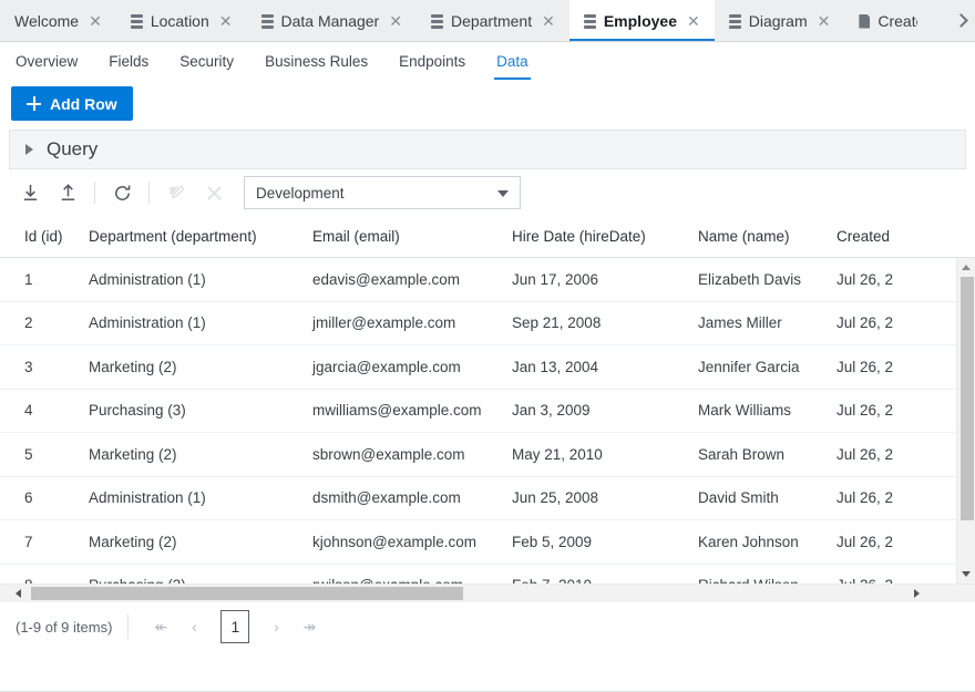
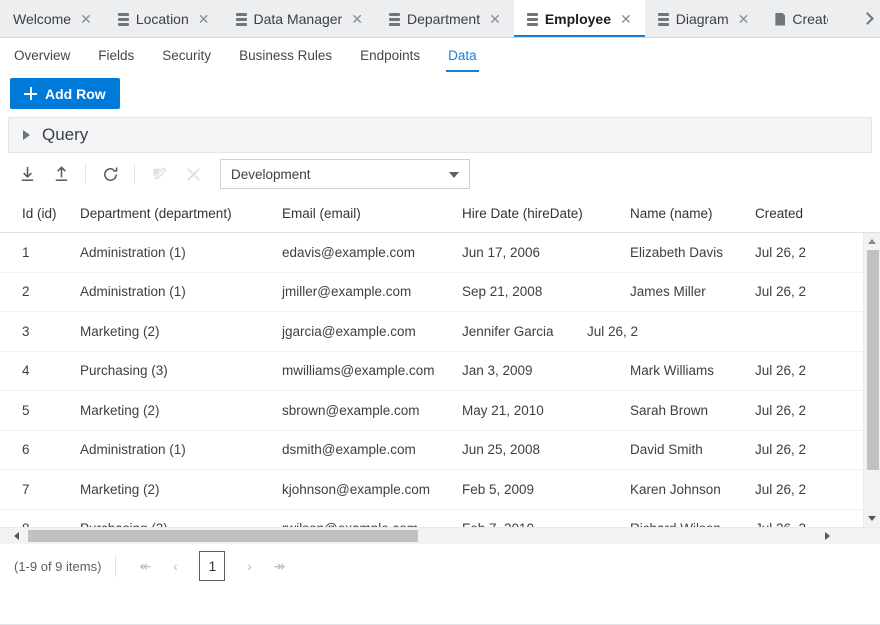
  Welcome
  ✕
  Location
  ✕
  Data Manager
  ✕
  Department
  ✕
  Employee
  ✕
  Diagram
  ✕
  Creat
  Overview
  Fields
  Security
  Business Rules
  Endpoints
  Data
  Add Row
  Query
  Development
  Id (id)
  Department (department)
  Email (email)
  Hire Date (hireDate)
  Name (name)
  Created
  1
  Administration (1)
  edavis@example.com
  Jun 17, 2006
  Elizabeth Davis
  Jul 26, 2
  2
  Administration (1)
  jmiller@example.com
  Sep 21, 2008
  James Miller
  Jul 26, 2
  3
  Marketing (2)
  jgarcia@example.com
- Jan 13, 2004
  Jennifer Garcia
  Jul 26, 2
  4
  Purchasing (3)
  mwilliams@example.com
  Jan 3, 2009
  Mark Williams
  Jul 26, 2
  5
  Marketing (2)
  sbrown@example.com
  May 21, 2010
  Sarah Brown
  Jul 26, 2
  6
  Administration (1)
  dsmith@example.com
  Jun 25, 2008
  David Smith
  Jul 26, 2
  7
  Marketing (2)
  kjohnson@example.com
  Feb 5, 2009
  Karen Johnson
  Jul 26, 2
  (1-9 of 9 items)
  ↞
  ‹
  1
  ›
  ↠
